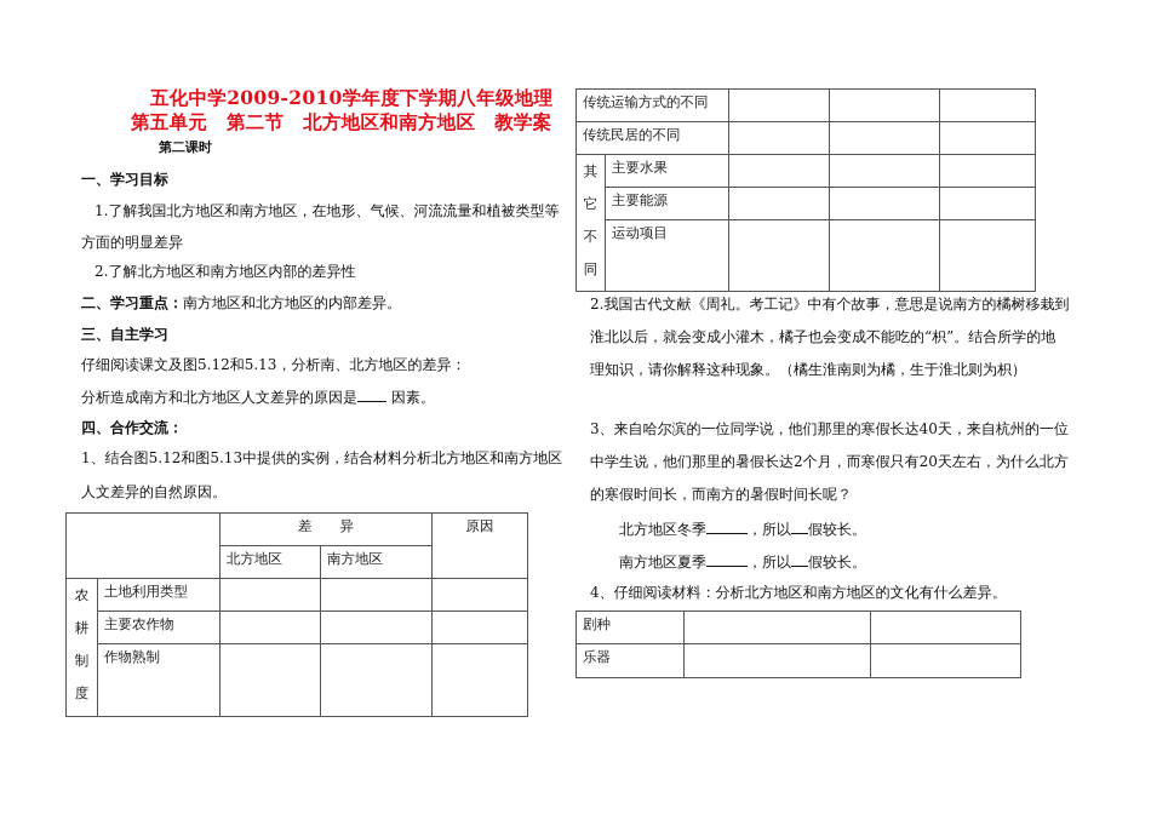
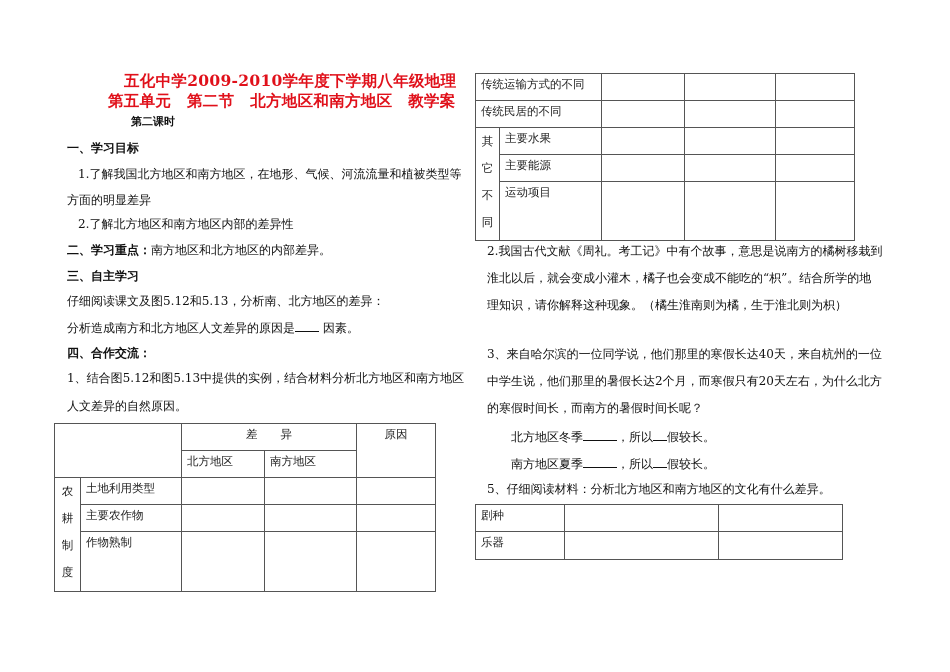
  五化中学2009-2010学年度下学期八年级地理
  第五单元 第二节 北方地区和南方地区 教学案
  第二课时
  一、学习目标
  1.了解我国北方地区和南方地区，在地形、气候、河流流量和植被类型等
  方面的明显差异
  2.了解北方地区和南方地区内部的差异性
  二、学习重点：南方地区和北方地区的内部差异。
  三、自主学习
  仔细阅读课文及图5.12和5.13，分析南、北方地区的差异：
  分析造成南方和北方地区人文差异的原因是 因素。
  四、合作交流：
  1、结合图5.12和图5.13中提供的实例，结合材料分析北方地区和南方地区
  人文差异的自然原因。
  	差 异	原因
  北方地区	南方地区
  农 耕 制 度	土地利用类型
  主要农作物
  作物熟制
  传统运输方式的不同
  传统民居的不同
  其 它 不 同	主要水果
  主要能源
  运动项目
  2.我国古代文献《周礼。考工记》中有个故事，意思是说南方的橘树移栽到
  淮北以后，就会变成小灌木，橘子也会变成不能吃的“枳”。结合所学的地
  理知识，请你解释这种现象。（橘生淮南则为橘，生于淮北则为枳）
  3、来自哈尔滨的一位同学说，他们那里的寒假长达40天，来自杭州的一位
  中学生说，他们那里的暑假长达2个月，而寒假只有20天左右，为什么北方
  的寒假时间长，而南方的暑假时间长呢？
  北方地区冬季 ，所以 假较长。
  南方地区夏季 ，所以 假较长。
- 4、仔细阅读材料：分析北方地区和南方地区的文化有什么差异。
+ 5、仔细阅读材料：分析北方地区和南方地区的文化有什么差异。
  剧种
  乐器
